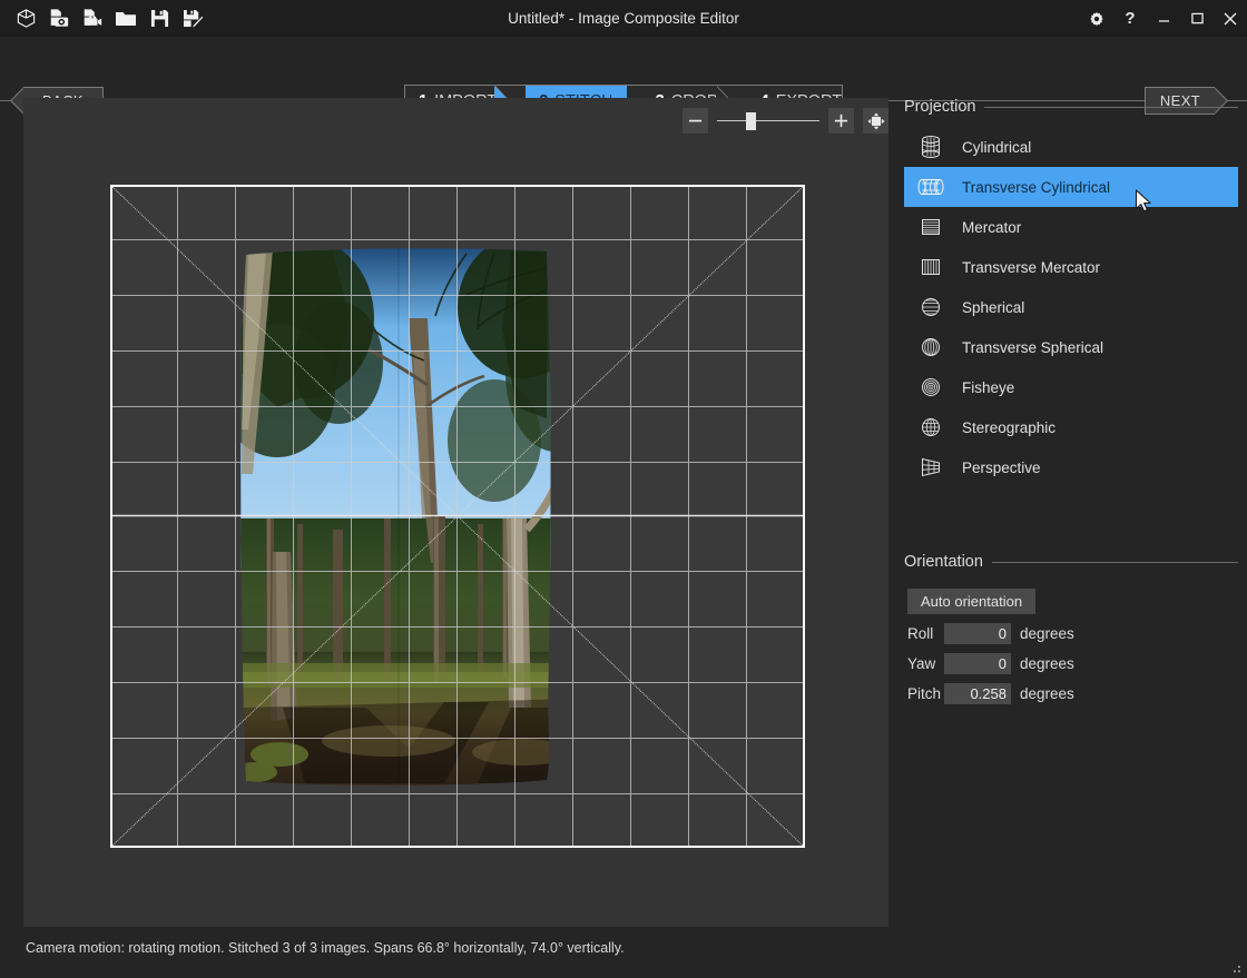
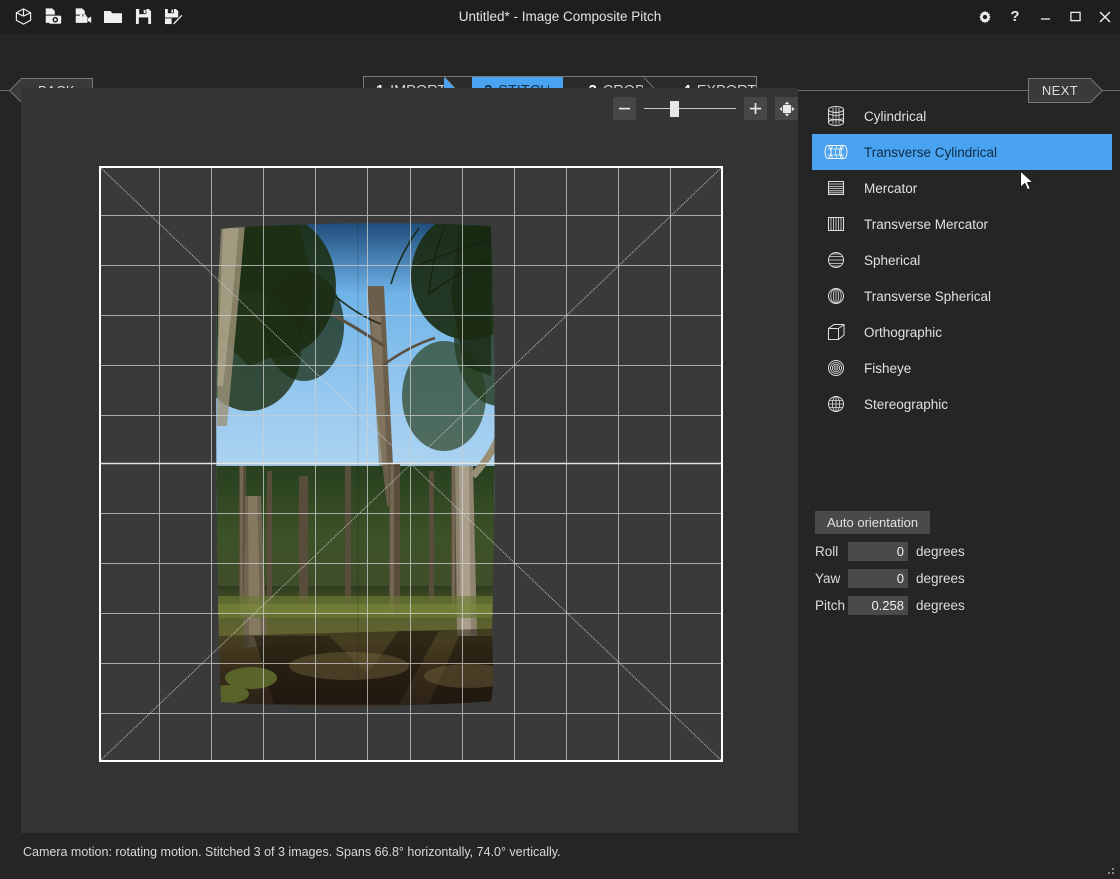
- Untitled* - Image Composite Editor
+ Untitled* - Image Composite Pitch
  ?
  NEXT
- Projection
  Cylindrical
  Transverse Cylindrical
  Mercator
  Transverse Mercator
  Spherical
  Transverse Spherical
+ Orthographic
  Fisheye
  Stereographic
- Perspective
- Orientation
  Auto orientation
  Roll
  0
  degrees
  Yaw
  0
  degrees
  Pitch
  0.258
  degrees
  Camera motion: rotating motion. Stitched 3 of 3 images. Spans 66.8° horizontally, 74.0° vertically.
